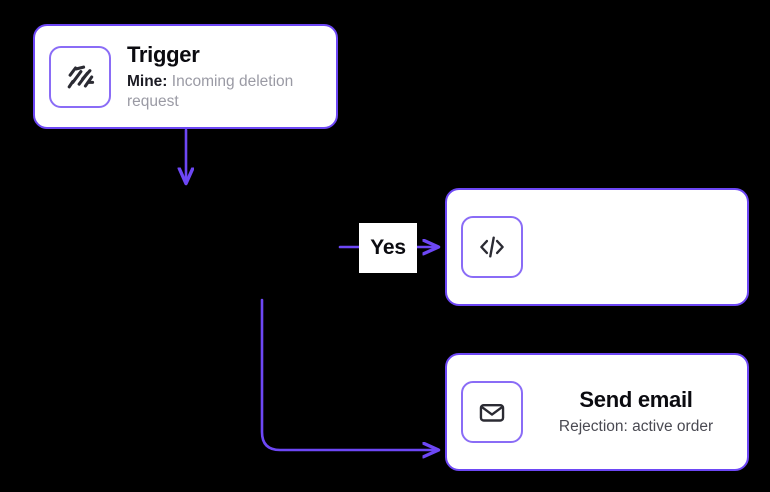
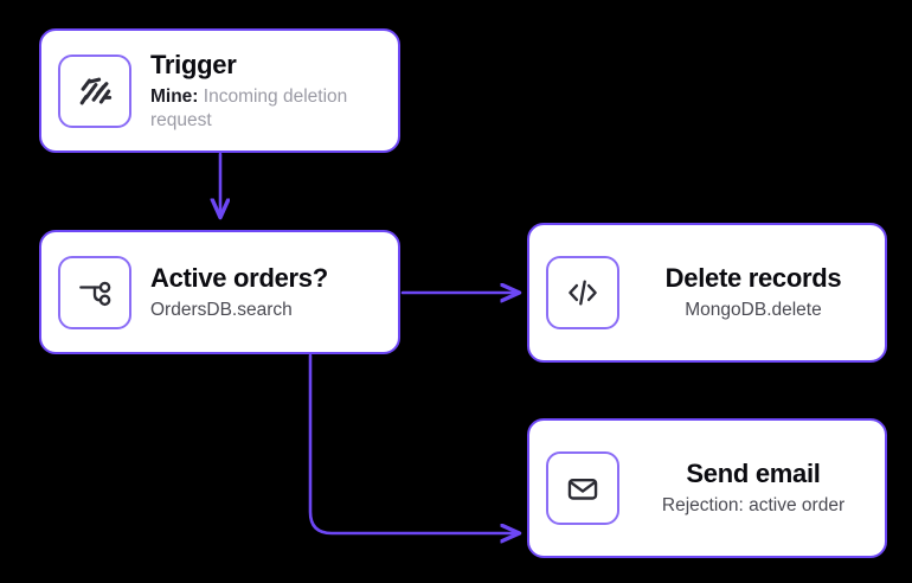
  Trigger
  Mine: Incoming deletion request
+ Active orders?
+ OrdersDB.search
+ Delete records
+ MongoDB.delete
  Send email
  Rejection: active order
- Yes
